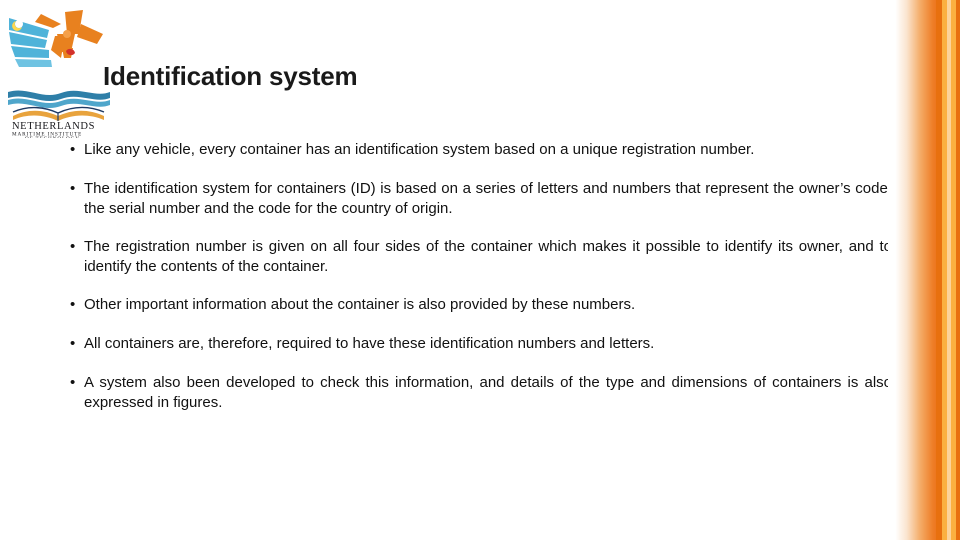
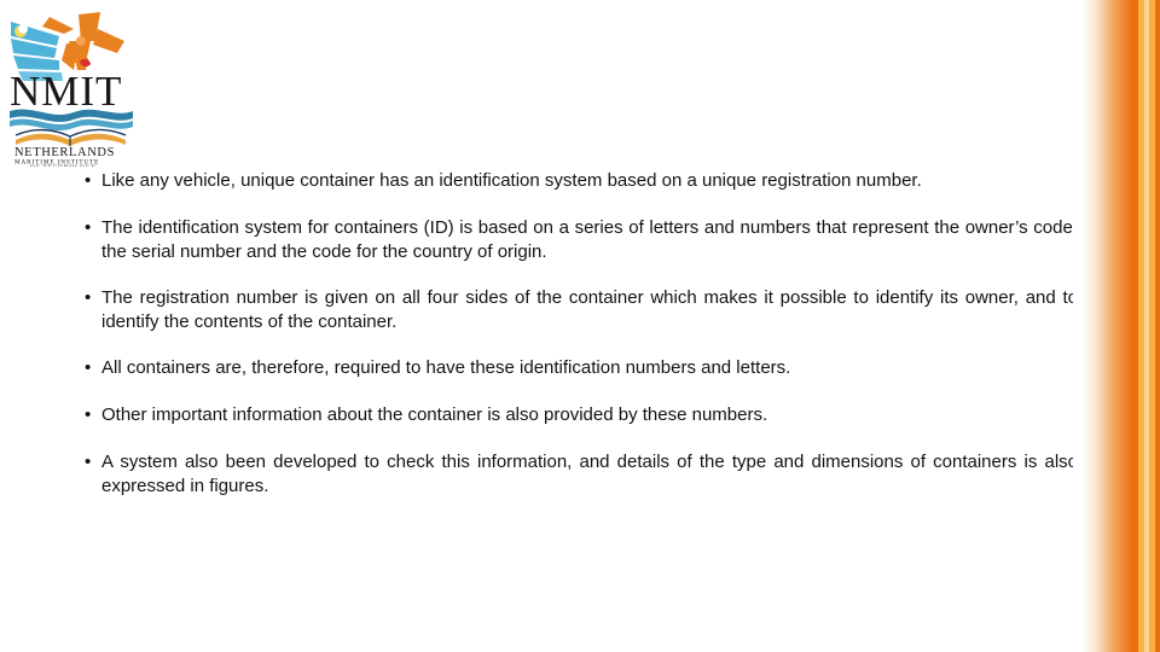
+ NMIT
  NETHERLANDS
- Identification system
  •
- Like any vehicle, every container has an identification system based on a unique registration number.
+ Like any vehicle, unique container has an identification system based on a unique registration number.
  •
  The identification system for containers (ID) is based on a series of letters and numbers that represent the owner’s code the serial number and the code for the country of origin.
  •
  The registration number is given on all four sides of the container which makes it possible to identify its owner, and t identify the contents of the container.
  •
- Other important information about the container is also provided by these numbers.
+ All containers are, therefore, required to have these identification numbers and letters.
  •
- All containers are, therefore, required to have these identification numbers and letters.
+ Other important information about the container is also provided by these numbers.
  •
  A system also been developed to check this information, and details of the type and dimensions of containers is als expressed in figures.
